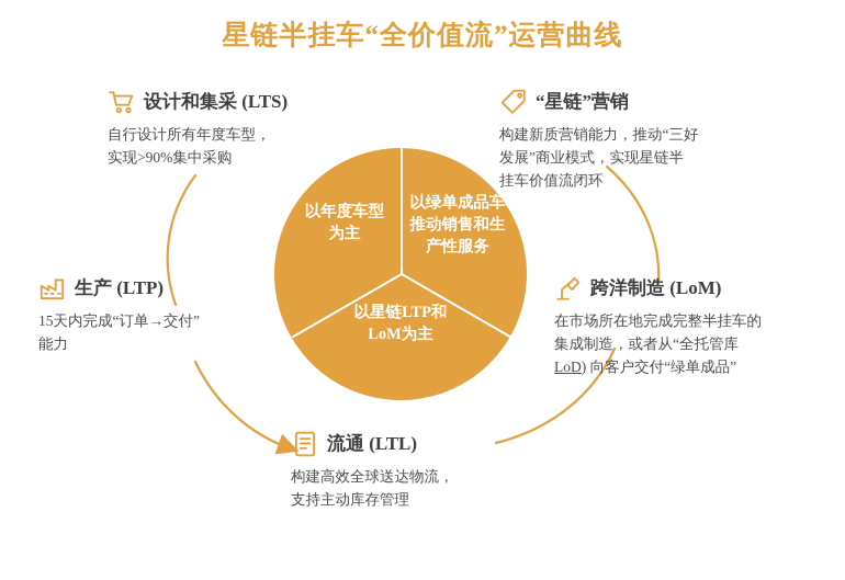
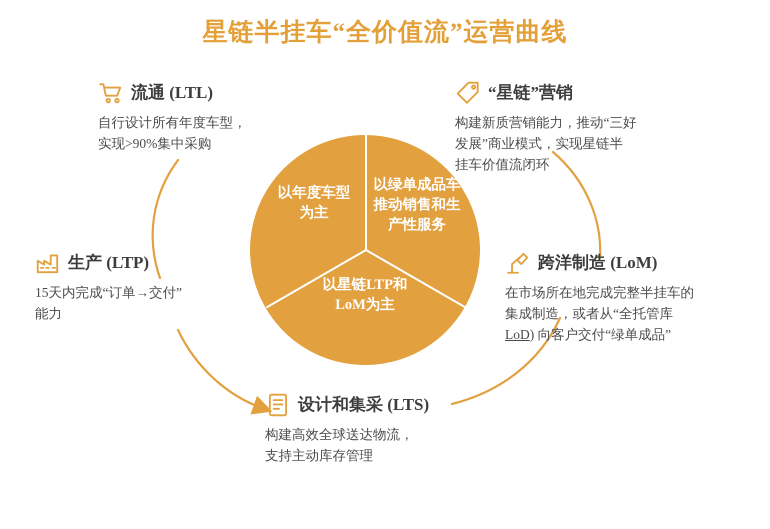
  星链半挂车“全价值流”运营曲线
  以年度车型
  为主
  以绿单成品车
  推动销售和生
  产性服务
  以星链LTP和
  LoM为主
- 设计和集采 (LTS)
+ 流通 (LTL)
  自行设计所有年度车型，
  实现>90%集中采购
  “星链”营销
  构建新质营销能力，推动“三好
  发展”商业模式，实现星链半
  挂车价值流闭环
  生产 (LTP)
  15天内完成“订单→交付”
  能力
  跨洋制造 (LoM)
  在市场所在地完成完整半挂车的
  集成制造，或者从“全托管库
  LoD) 向客户交付“绿单成品”
- 流通 (LTL)
+ 设计和集采 (LTS)
  构建高效全球送达物流，
  支持主动库存管理
